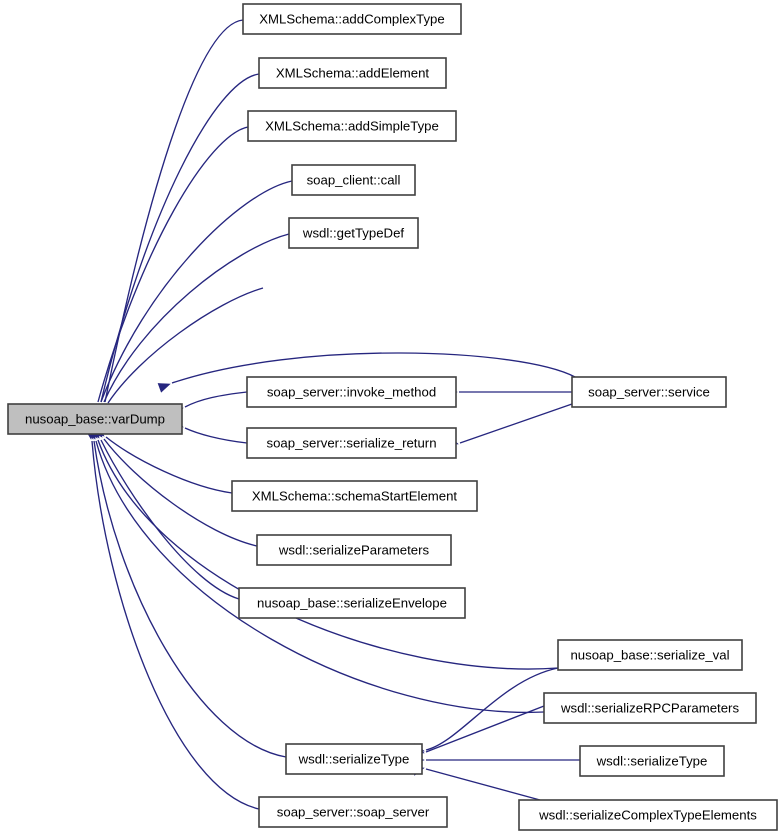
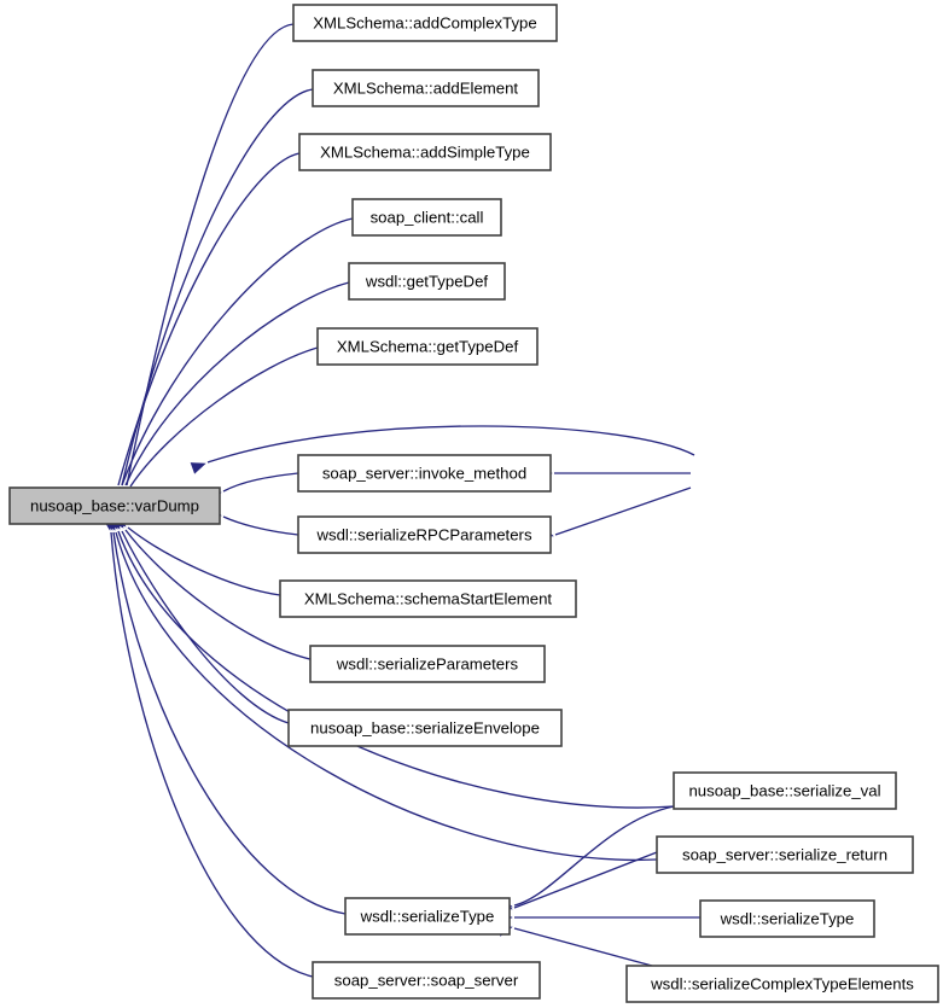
  nusoap_base::varDump
  XMLSchema::addComplexType
  XMLSchema::addElement
  XMLSchema::addSimpleType
  soap_client::call
  wsdl::getTypeDef
+ XMLSchema::getTypeDef
  soap_server::invoke_method
- soap_server::serialize_return
+ wsdl::serializeRPCParameters
- soap_server::service
  XMLSchema::schemaStartElement
  wsdl::serializeParameters
  nusoap_base::serializeEnvelope
  nusoap_base::serialize_val
- wsdl::serializeRPCParameters
+ soap_server::serialize_return
  wsdl::serializeType
  wsdl::serializeType
  soap_server::soap_server
  wsdl::serializeComplexTypeElements
